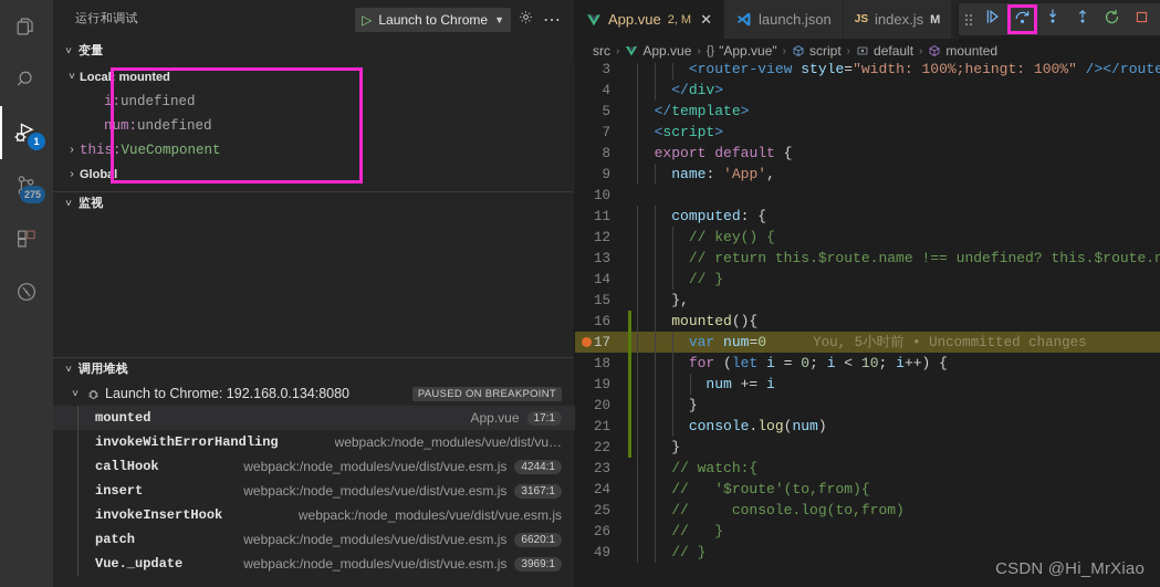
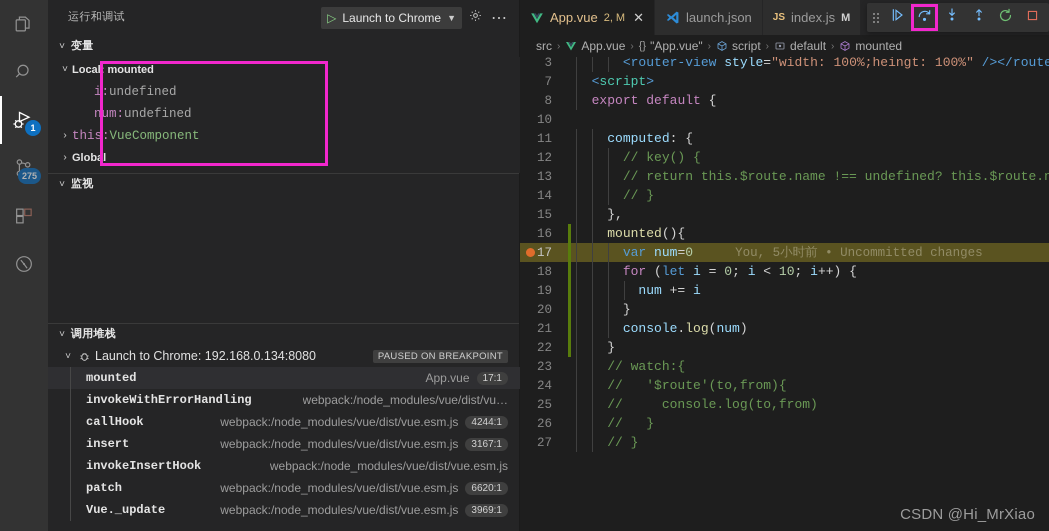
  1
  275
  运行和调试
  ▷
  Launch to Chrome
  ▼
  ⋯
  ˅
  变量
  ˅
  Local: mounted
  i
  :
  undefined
  num
  :
  undefined
  ›
  this
  :
  VueComponent
  ›
  Global
  ˅
  监视
  ˅
  调用堆栈
  ˅
  Launch to Chrome: 192.168.0.134:8080
  PAUSED ON BREAKPOINT
  mounted
  App.vue
  17:1
  invokeWithErrorHandling
  webpack:/node_modules/vue/dist/vu…
  callHook
  webpack:/node_modules/vue/dist/vue.esm.js
  4244:1
  insert
  webpack:/node_modules/vue/dist/vue.esm.js
  3167:1
  invokeInsertHook
  webpack:/node_modules/vue/dist/vue.esm.js
  patch
  webpack:/node_modules/vue/dist/vue.esm.js
  6620:1
  Vue._update
  webpack:/node_modules/vue/dist/vue.esm.js
  3969:1
  App.vue
  2, M
  ✕
  launch.json
  JS
  index.js
  M
  src
  ›
  App.vue
  ›
  {}
  "App.vue"
  ›
  script
  ›
  default
  ›
  mounted
  3
  <router-view style="width: 100%;heingt: 100%" /></route
- 4
- </div>
- 5
- </template>
  7
  <script>
  8
  export default {
- 9
- name: 'App',
  10
  11
  computed: {
  12
  // key() {
  13
  // return this.$route.name !== undefined? this.$route.n
  14
  // }
  15
  },
  16
  mounted(){
  17
  var num=0
  You, 5小时前 • Uncommitted changes
  18
  for (let i = 0; i < 10; i++) {
  19
  num += i
  20
  }
  21
  console.log(num)
  22
  }
  23
  // watch:{
  24
  // '$route'(to,from){
  25
  // console.log(to,from)
  26
  // }
- 49
+ 27
  // }
  CSDN @Hi_MrXiao
